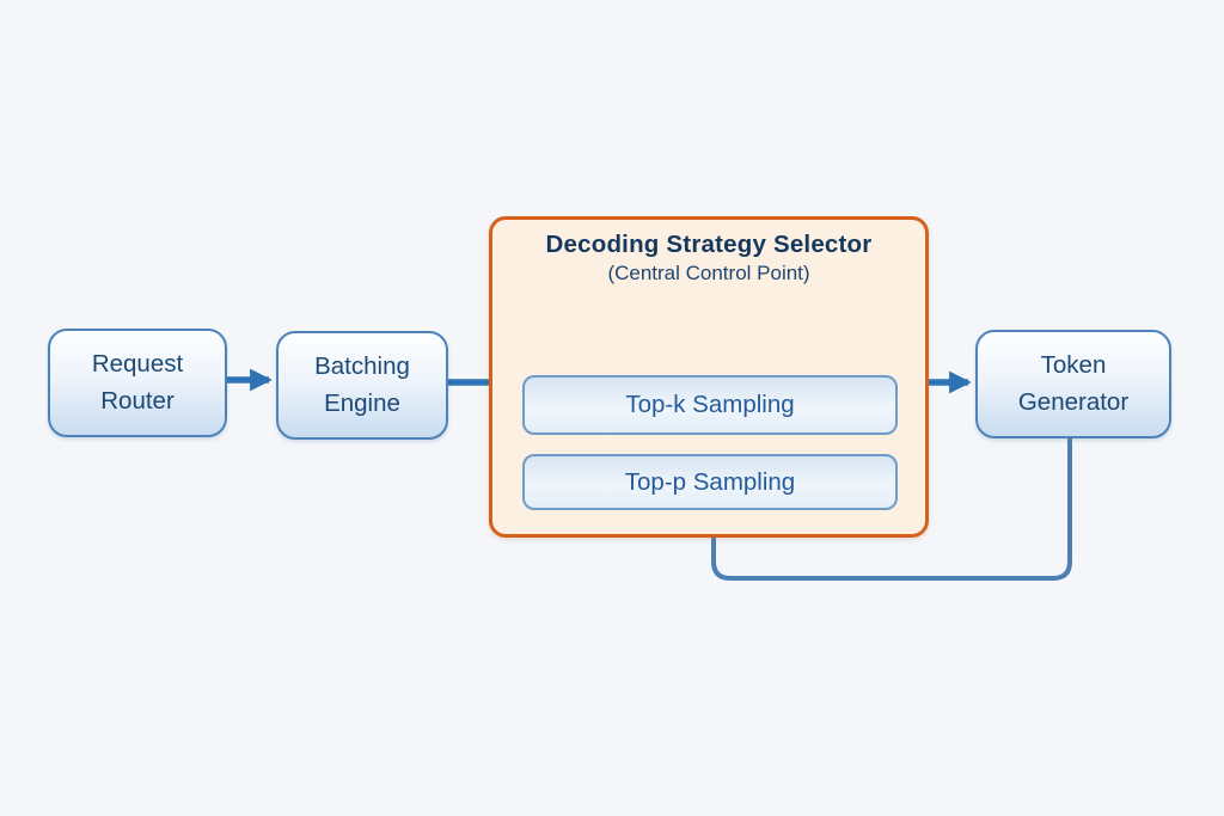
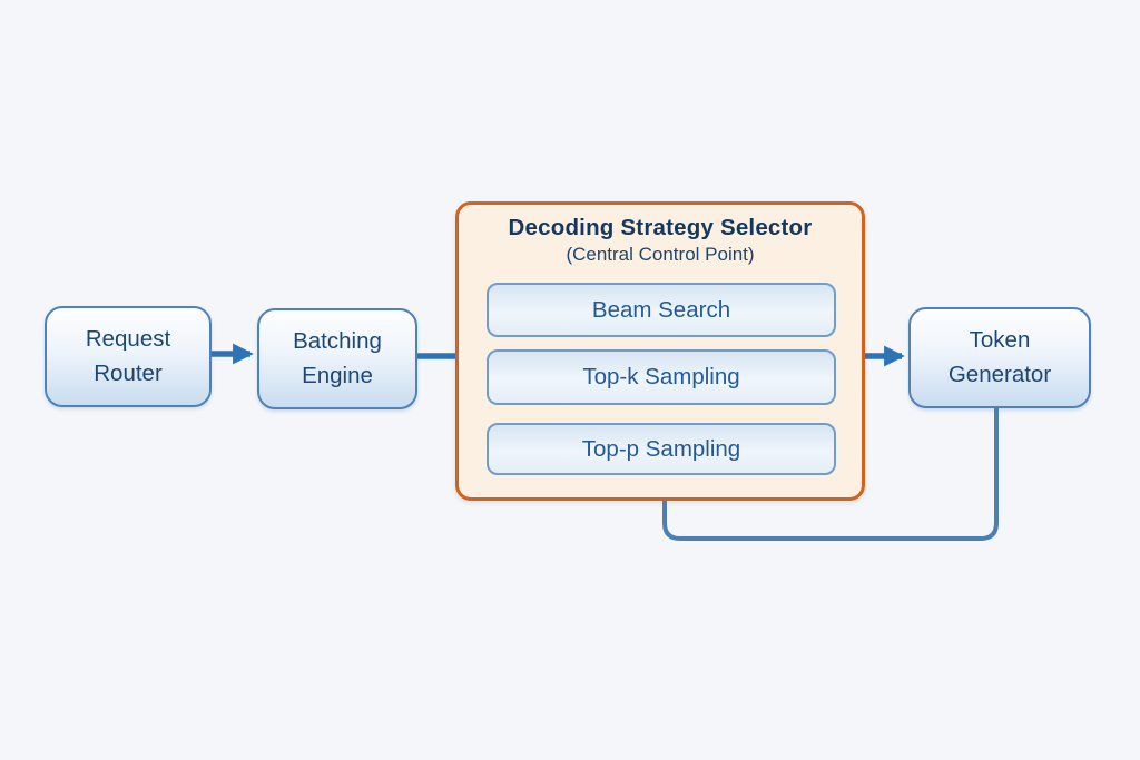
  Request Router
  Batching Engine
  Decoding Strategy Selector
  (Central Control Point)
+ Beam Search
  Top-k Sampling
  Top-p Sampling
  Token Generator
